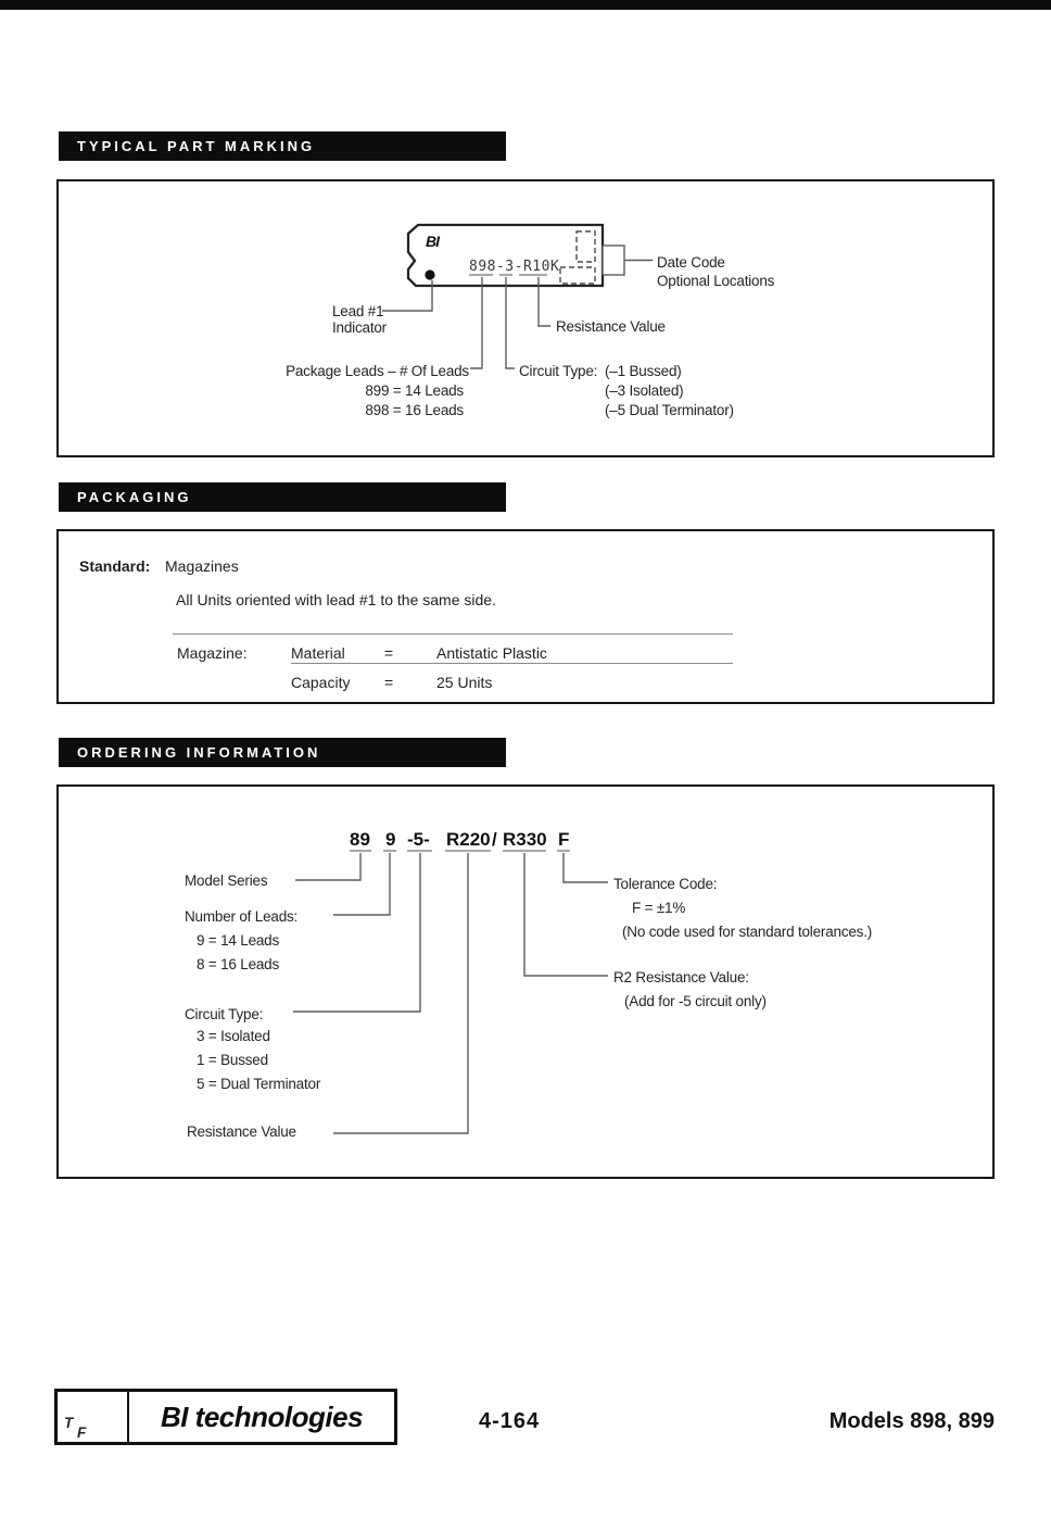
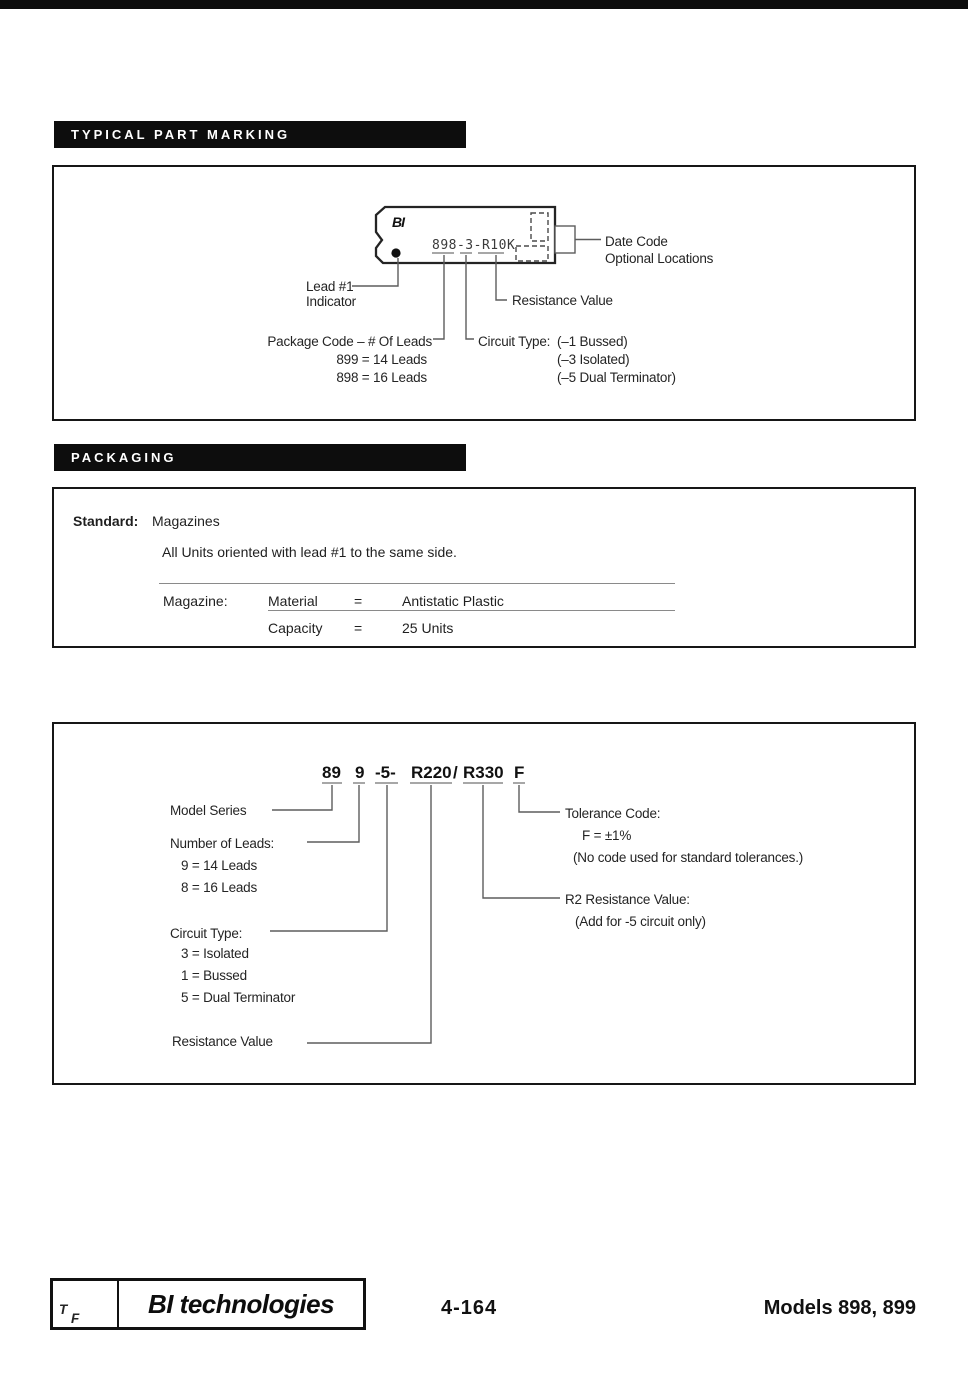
  TYPICAL PART MARKING
  BI
  898-3-R10K
  Date Code
  Optional Locations
  Lead #1
  Indicator
  Resistance Value
- Package Leads – # Of Leads
+ Package Code – # Of Leads
  899 = 14 Leads
  898 = 16 Leads
  Circuit Type:
  (–1 Bussed)
  (–3 Isolated)
  (–5 Dual Terminator)
  PACKAGING
  Standard:
  Magazines
  All Units oriented with lead #1 to the same side.
  Magazine:
  Material
  =
  Antistatic Plastic
  Capacity
  =
  25 Units
- ORDERING INFORMATION
  89
  9
  -5-
  R220
  /
  R330
  F
  Model Series
  Number of Leads:
  9 = 14 Leads
  8 = 16 Leads
  Circuit Type:
  3 = Isolated
  1 = Bussed
  5 = Dual Terminator
  Resistance Value
  Tolerance Code:
  F = ±1%
  (No code used for standard tolerances.)
  R2 Resistance Value:
  (Add for -5 circuit only)
  F
  T
  BI technologies
  4-164
  Models 898, 899
